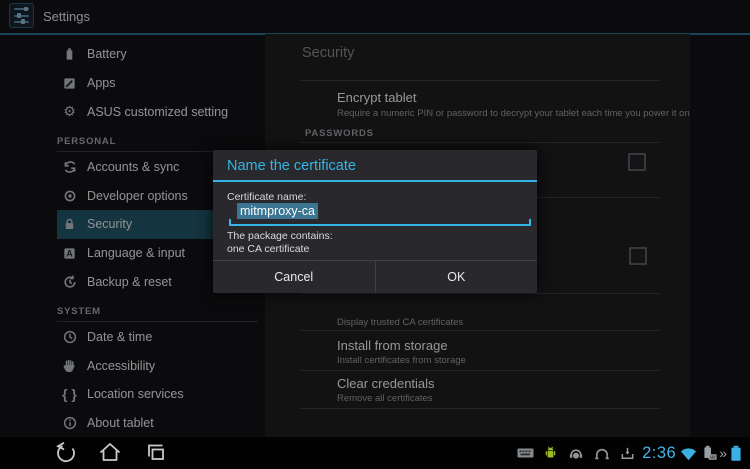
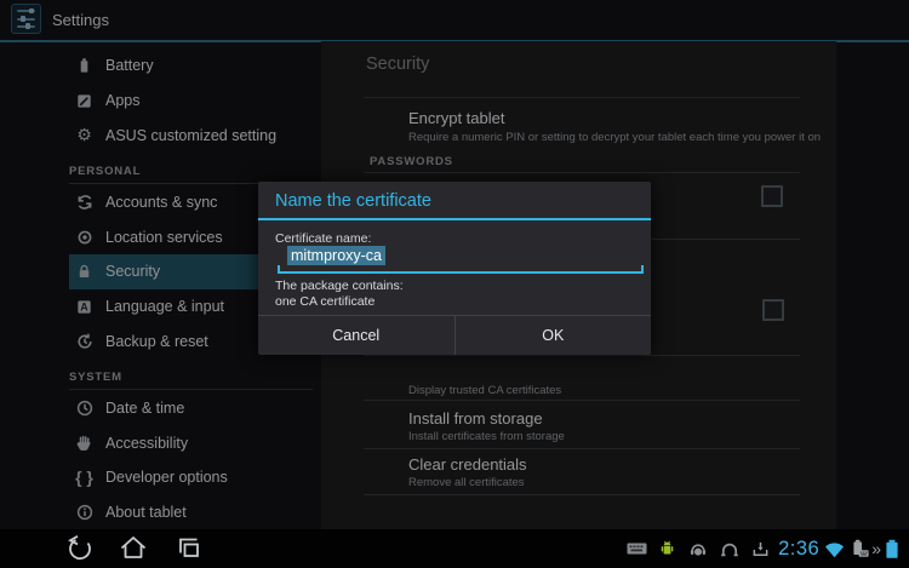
  Settings
  Battery
  Apps
  ⚙
  ASUS customized setting
  PERSONAL
  Accounts & sync
- Developer options
+ Location services
  Security
  A
  Language & input
  Backup & reset
  SYSTEM
  Date & time
  Accessibility
  { }
- Location services
+ Developer options
  About tablet
  Security
  Encrypt tablet
- Require a numeric PIN or password to decrypt your tablet each time you power it on
+ Require a numeric PIN or setting to decrypt your tablet each time you power it on
  PASSWORDS
  Display trusted CA certificates
  Install from storage
  Install certificates from storage
  Clear credentials
  Remove all certificates
  Name the certificate
  Certificate name:
  mitmproxy-ca
  The package contains:
  one CA certificate
  Cancel
  OK
  2:36
  »
